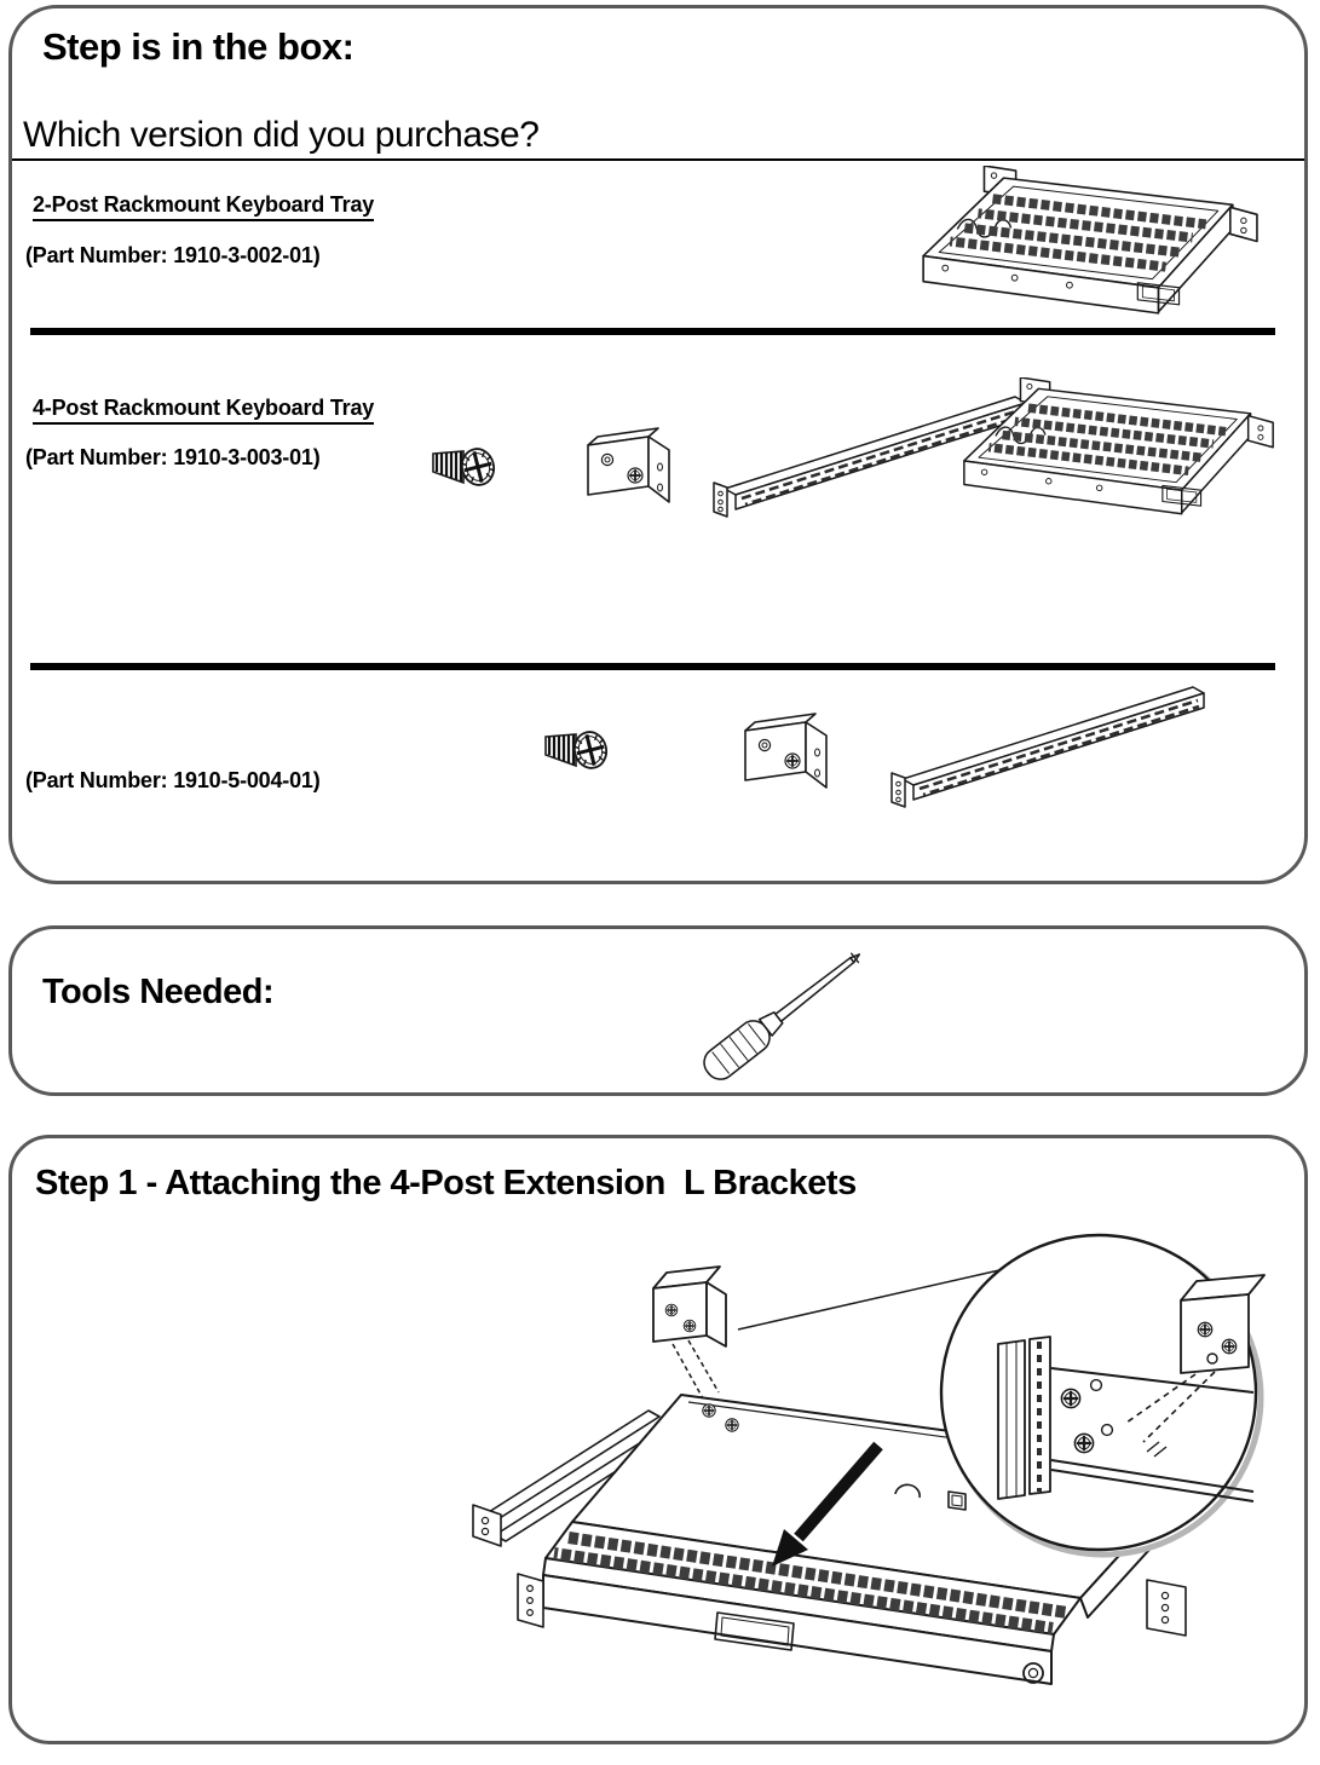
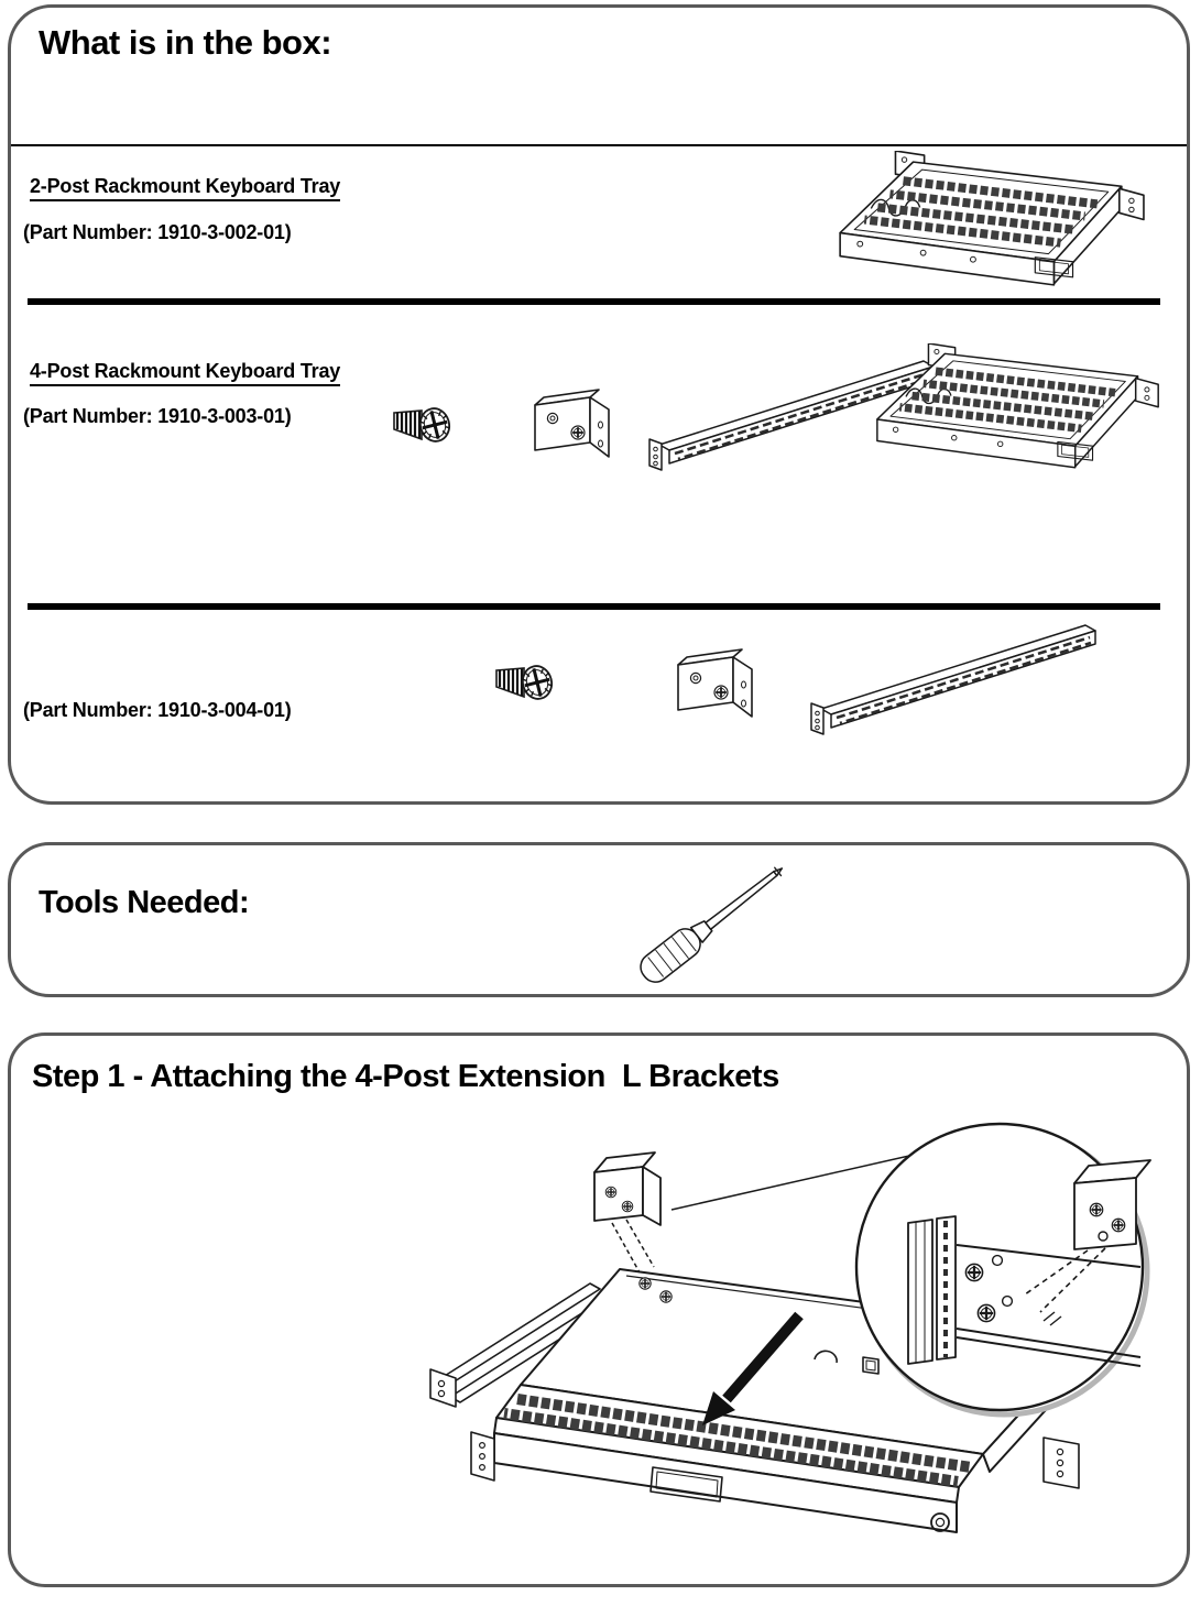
- Step is in the box:
+ What is in the box:
- Which version did you purchase?
  2-Post Rackmount Keyboard Tray
  (Part Number: 1910-3-002-01)
  4-Post Rackmount Keyboard Tray
  (Part Number: 1910-3-003-01)
- (Part Number: 1910-5-004-01)
+ (Part Number: 1910-3-004-01)
  Tools Needed:
  Step 1 - Attaching the 4-Post Extension L Brackets
